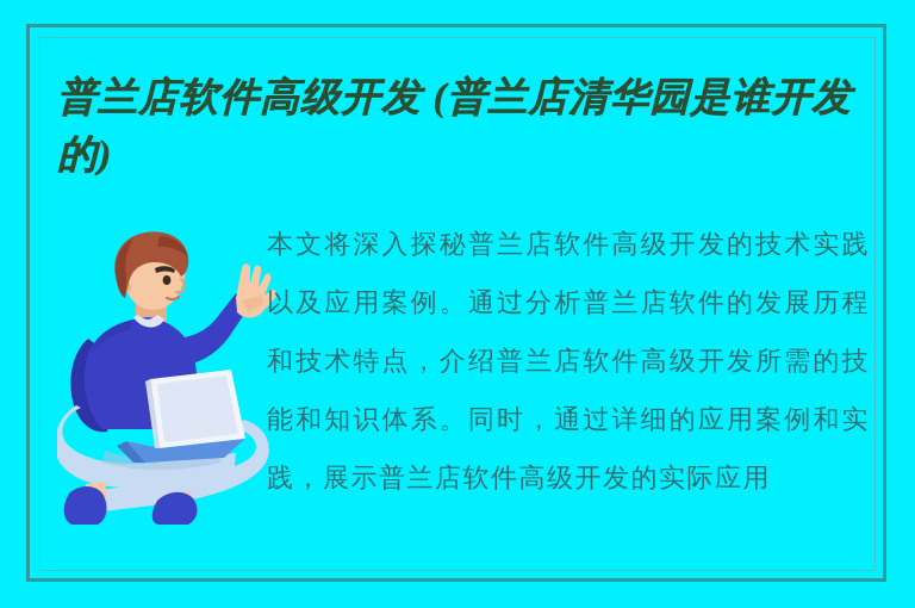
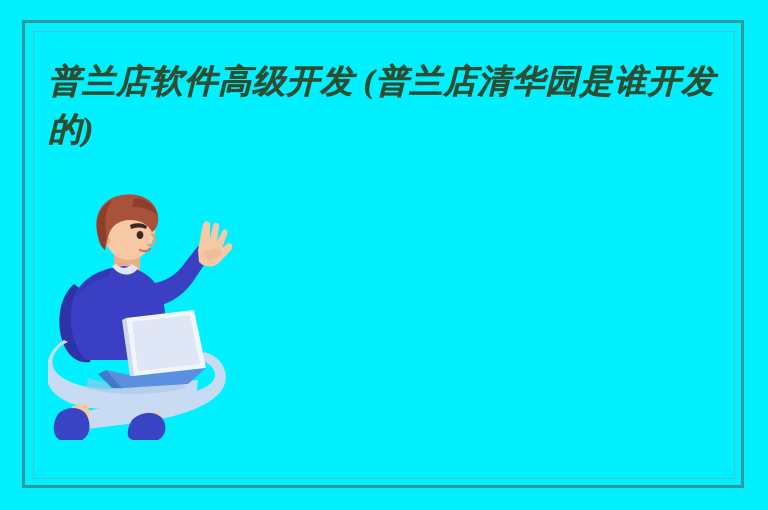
  普兰店软件高级开发 (普兰店清华园是谁开发的)
- 本文将深入探秘普兰店软件高级开发的技术实践以及应用案例。通过分析普兰店软件的发展历程和技术特点，介绍普兰店软件高级开发所需的技能和知识体系。同时，通过详细的应用案例和实践，展示普兰店软件高级开发的实际应用
